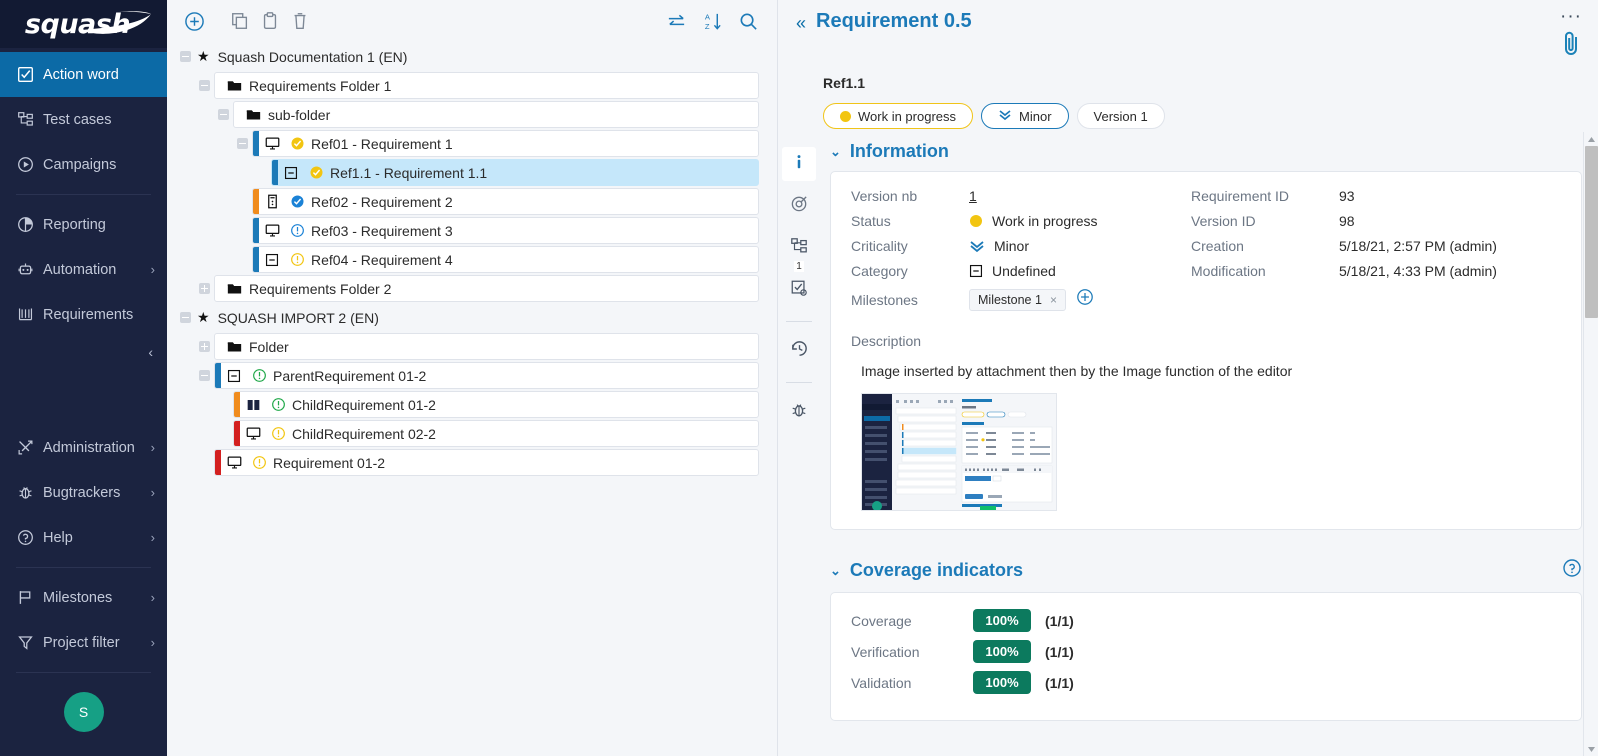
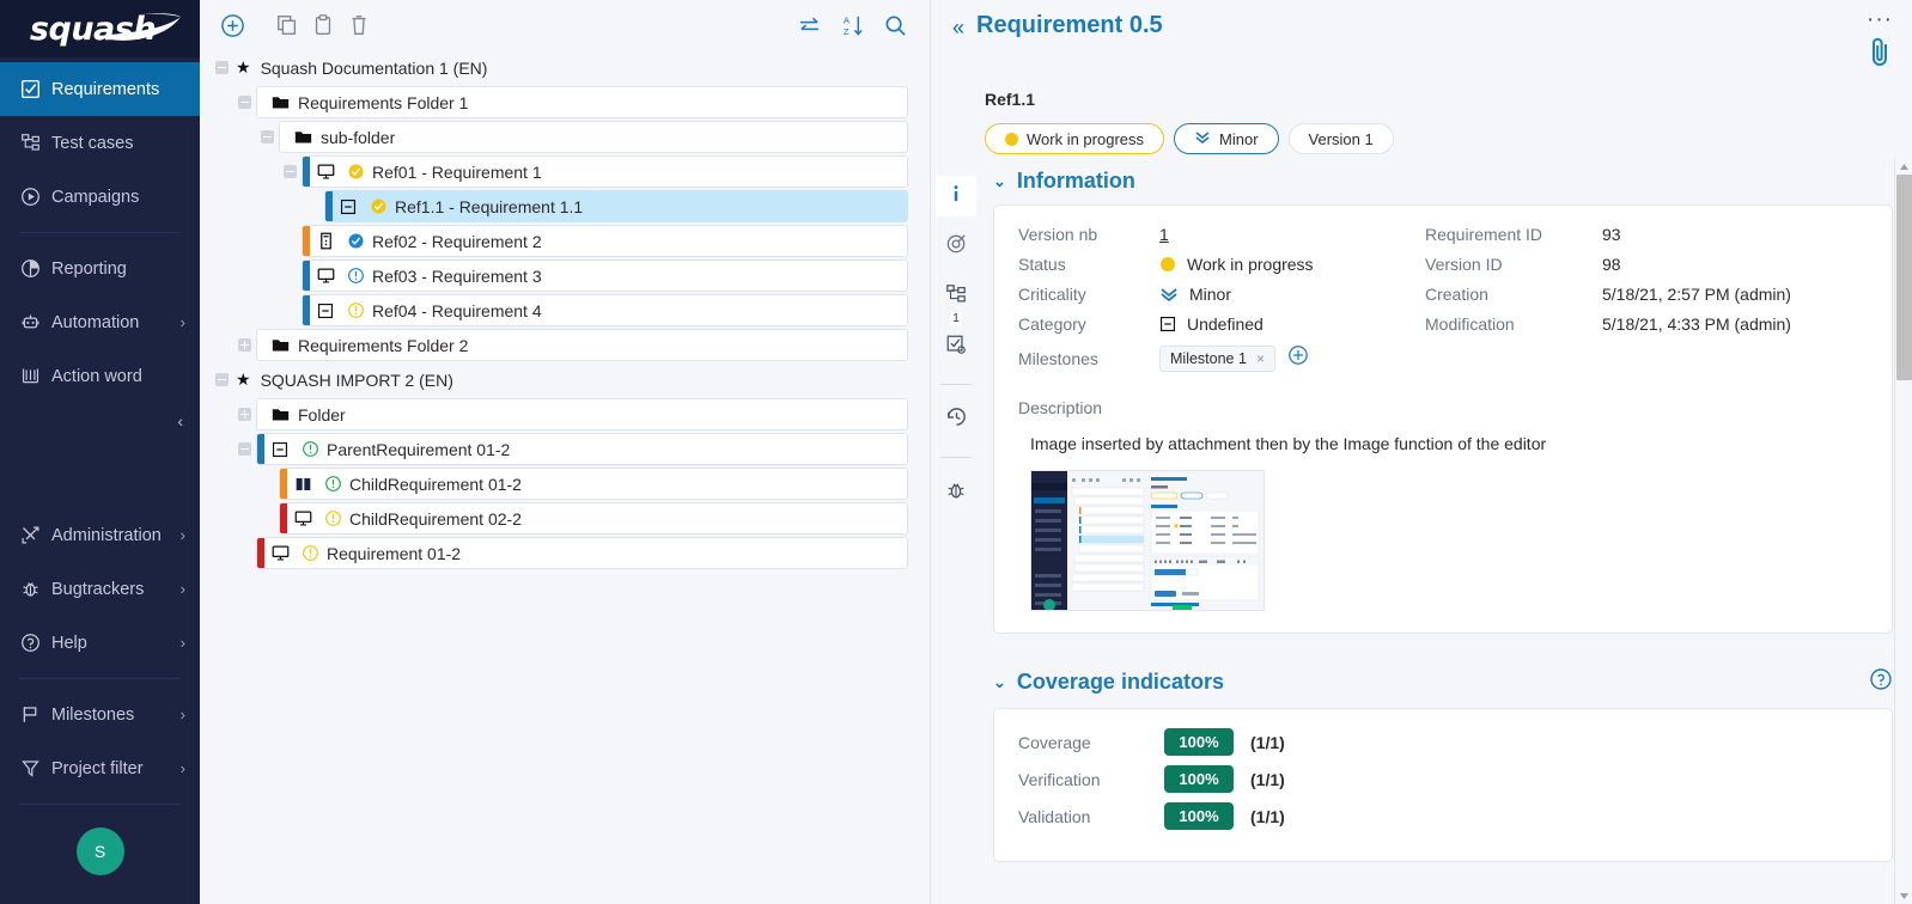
  squash
- Action word
+ Requirements
  Test cases
  Campaigns
  Reporting
  Automation
  ›
- Requirements
+ Action word
  ‹
  Administration
  ›
  Bugtrackers
  ›
  Help
  ›
  Milestones
  ›
  Project filter
  ›
  S
  A
  Z
  ★
  Squash Documentation 1 (EN)
  Requirements Folder 1
  sub-folder
  Ref01 - Requirement 1
  Ref1.1 - Requirement 1.1
  Ref02 - Requirement 2
  Ref03 - Requirement 3
  Ref04 - Requirement 4
  Requirements Folder 2
  ★
  SQUASH IMPORT 2 (EN)
  Folder
  ParentRequirement 01-2
  ChildRequirement 01-2
  ChildRequirement 02-2
  Requirement 01-2
  «
  Requirement 0.5
  ···
  Ref1.1
  Work in progress
  Minor
  Version 1
  1
  ⌄
  Information
  Version nb
  1
  Requirement ID
  93
  Status
  Work in progress
  Version ID
  98
  Criticality
  Minor
  Creation
  5/18/21, 2:57 PM (admin)
  Category
  Undefined
  Modification
  5/18/21, 4:33 PM (admin)
  Milestones
  Milestone 1
  ×
  Description
  Image inserted by attachment then by the Image function of the editor
  ⌄
  Coverage indicators
  Coverage
  100%
  (1/1)
  Verification
  100%
  (1/1)
  Validation
  100%
  (1/1)
